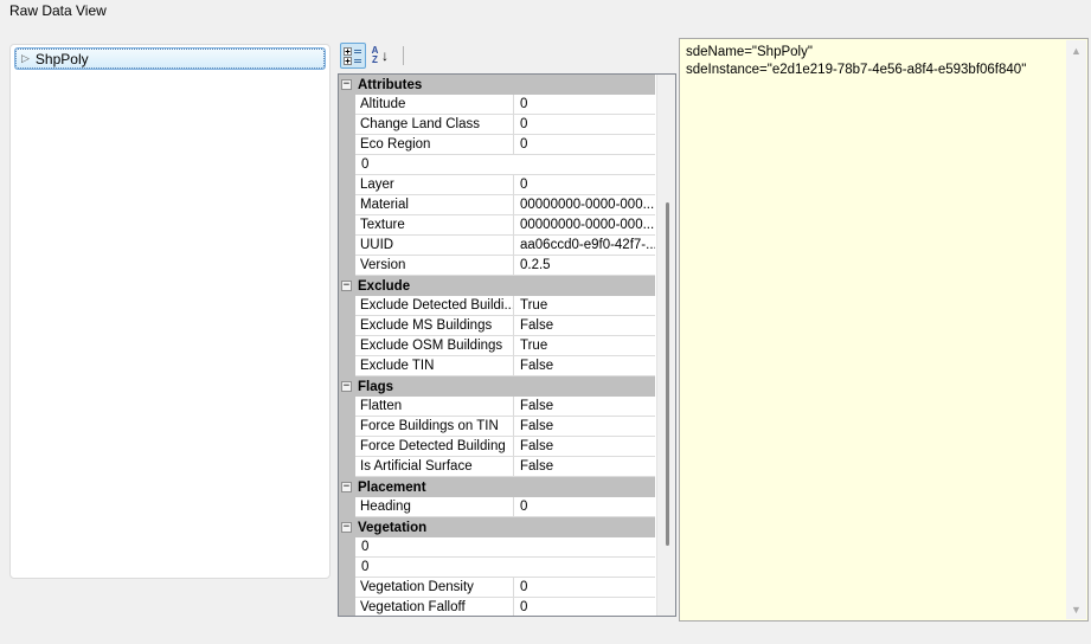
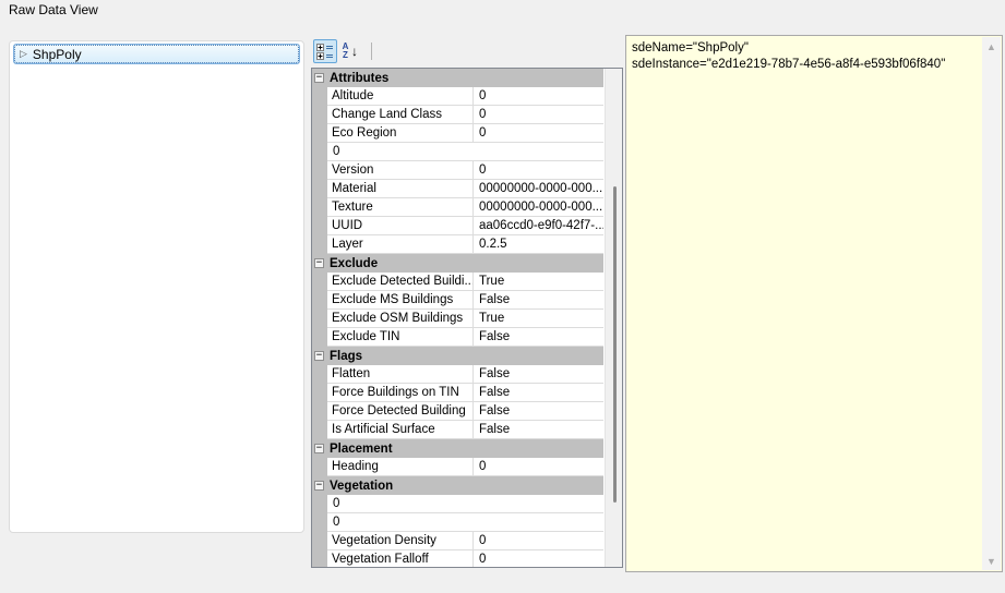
  Raw Data View
  ▷
  ShpPoly
  A
  Z
  ↓
  −
  Attributes
  Altitude
  0
  Change Land Class
  0
  Eco Region
  0
  0
- Layer
+ Version
  0
  Material
  00000000-0000-000...
  Texture
  00000000-0000-000...
  UUID
  aa06ccd0-e9f0-42f7-..
- Version
+ Layer
  0.2.5
  −
  Exclude
  Exclude Detected Buildi...
  True
  Exclude MS Buildings
  False
  Exclude OSM Buildings
  True
  Exclude TIN
  False
  −
  Flags
  Flatten
  False
  Force Buildings on TIN
  False
  Force Detected Building
  False
  Is Artificial Surface
  False
  −
  Placement
  Heading
  0
  −
  Vegetation
  0
  0
  Vegetation Density
  0
  Vegetation Falloff
  0
  sdeName="ShpPoly"
  sdeInstance="e2d1e219-78b7-4e56-a8f4-e593bf06f840"
  ▲
  ▼
